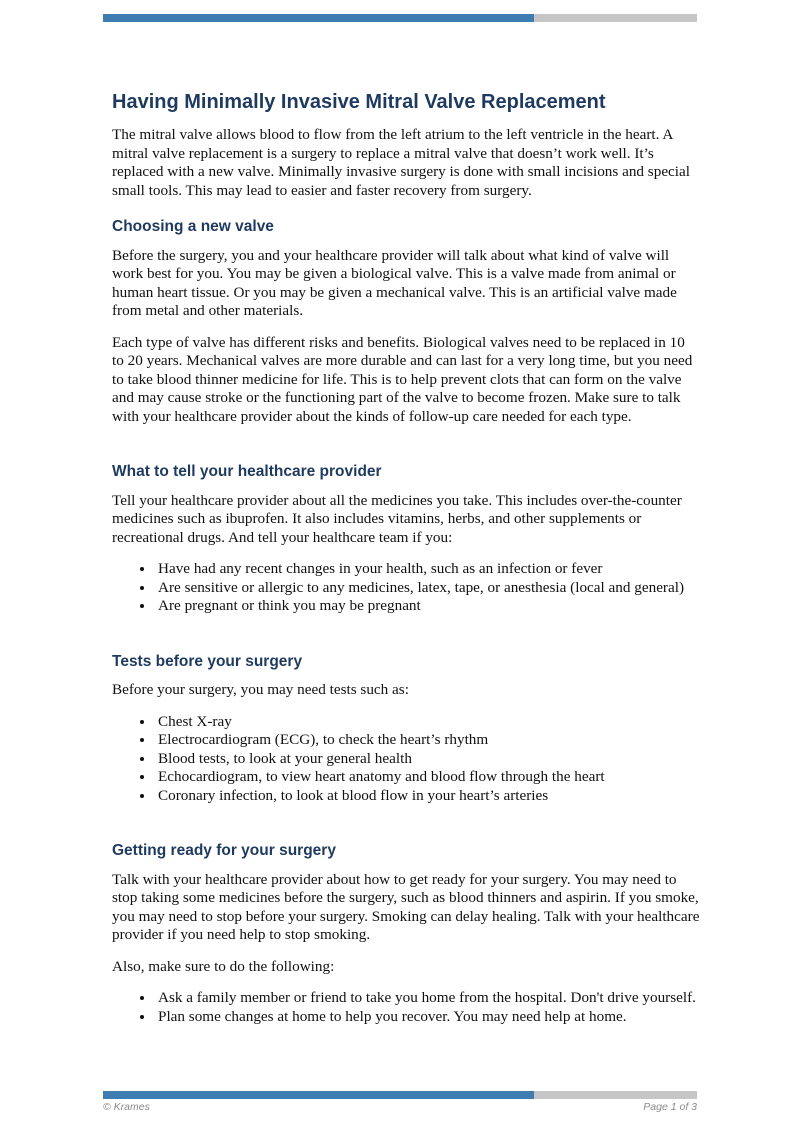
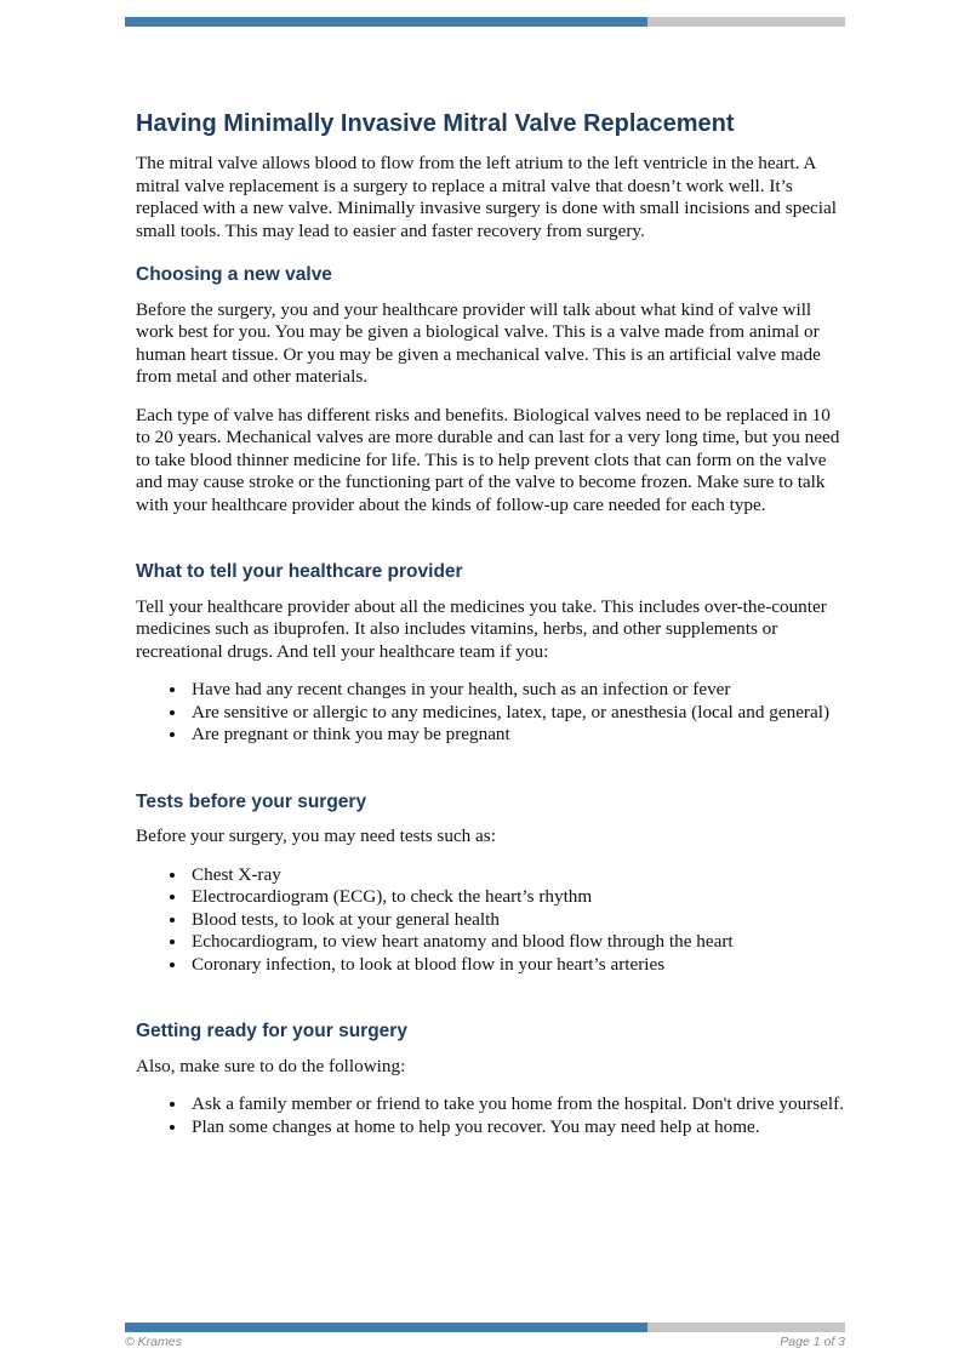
  Having Minimally Invasive Mitral Valve Replacement
  The mitral valve allows blood to flow from the left atrium to the left ventricle in the heart. A mitral valve replacement is a surgery to replace a mitral valve that doesn’t work well. It’s replaced with a new valve. Minimally invasive surgery is done with small incisions and special small tools. This may lead to easier and faster recovery from surgery.
  Choosing a new valve
  Before the surgery, you and your healthcare provider will talk about what kind of valve will work best for you. You may be given a biological valve. This is a valve made from animal or human heart tissue. Or you may be given a mechanical valve. This is an artificial valve made from metal and other materials.
  Each type of valve has different risks and benefits. Biological valves need to be replaced in 10 to 20 years. Mechanical valves are more durable and can last for a very long time, but you need to take blood thinner medicine for life. This is to help prevent clots that can form on the valve and may cause stroke or the functioning part of the valve to become frozen. Make sure to talk with your healthcare provider about the kinds of follow-up care needed for each type.
  What to tell your healthcare provider
  Tell your healthcare provider about all the medicines you take. This includes over-the-counter medicines such as ibuprofen. It also includes vitamins, herbs, and other supplements or recreational drugs. And tell your healthcare team if you:
  Have had any recent changes in your health, such as an infection or fever
  Are sensitive or allergic to any medicines, latex, tape, or anesthesia (local and general)
  Are pregnant or think you may be pregnant
  Tests before your surgery
  Before your surgery, you may need tests such as:
  Chest X-ray
  Electrocardiogram (ECG), to check the heart’s rhythm
  Blood tests, to look at your general health
  Echocardiogram, to view heart anatomy and blood flow through the heart
  Coronary infection, to look at blood flow in your heart’s arteries
  Getting ready for your surgery
- Talk with your healthcare provider about how to get ready for your surgery. You may need to stop taking some medicines before the surgery, such as blood thinners and aspirin. If you smoke, you may need to stop before your surgery. Smoking can delay healing. Talk with your healthcare provider if you need help to stop smoking.
  Also, make sure to do the following:
  Ask a family member or friend to take you home from the hospital. Don't drive yourself.
  Plan some changes at home to help you recover. You may need help at home.
  © Krames
  Page 1 of 3
